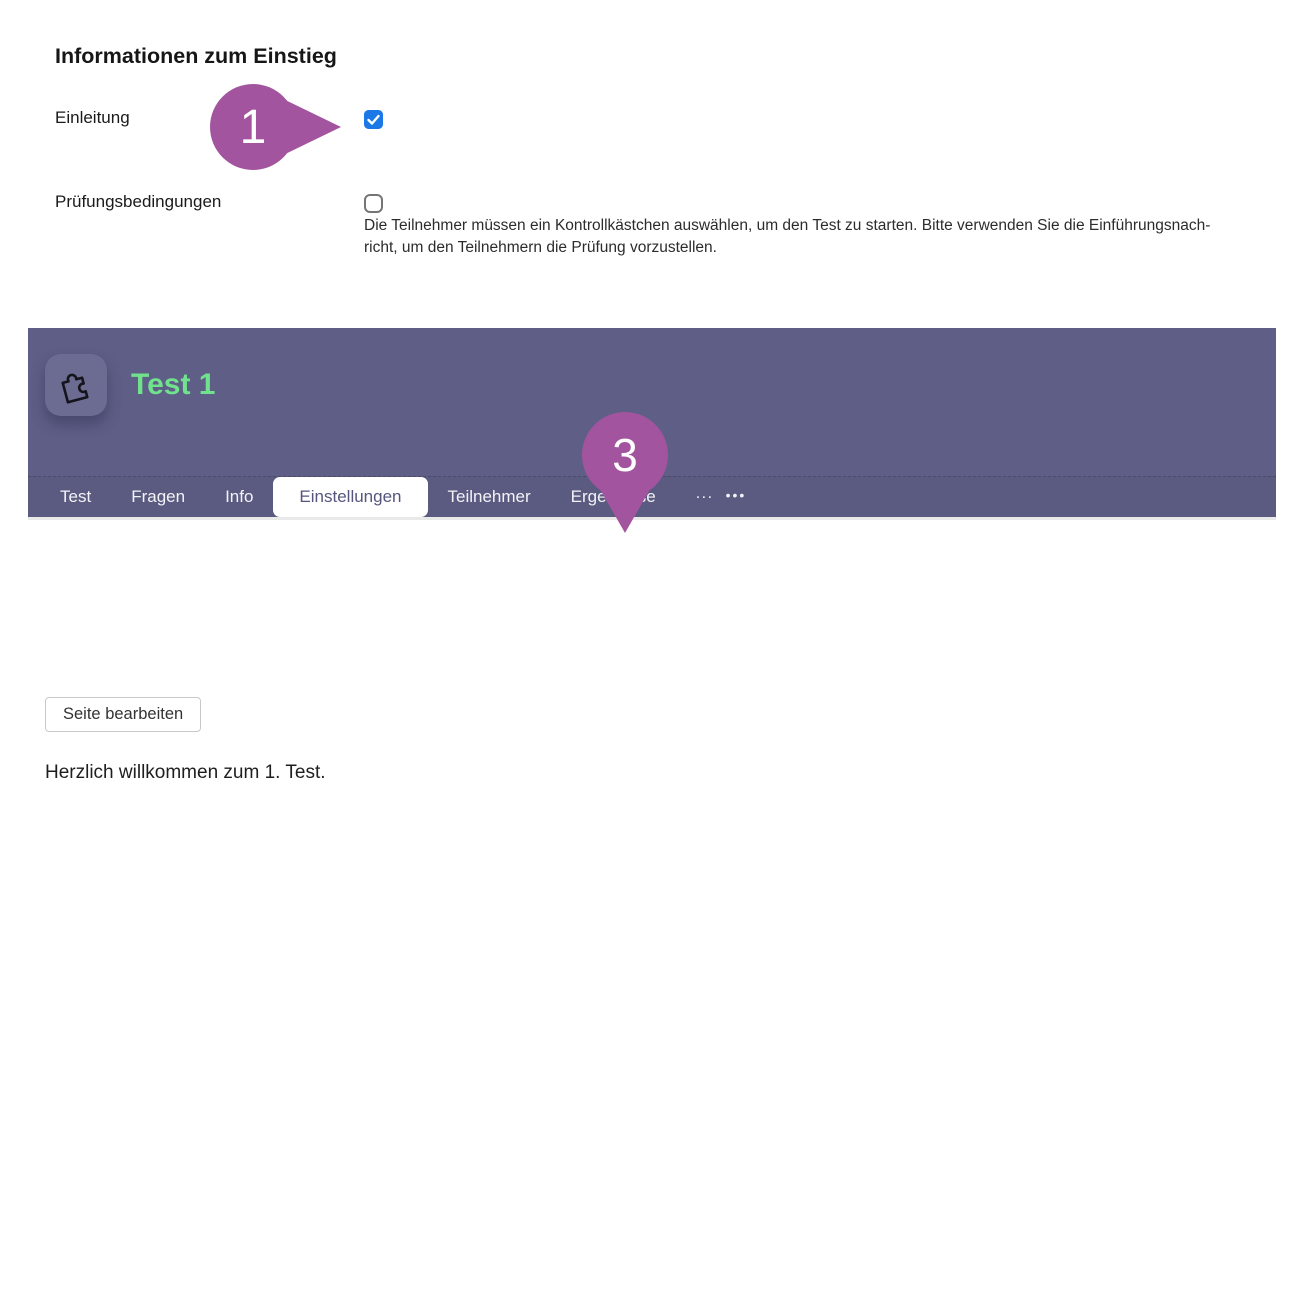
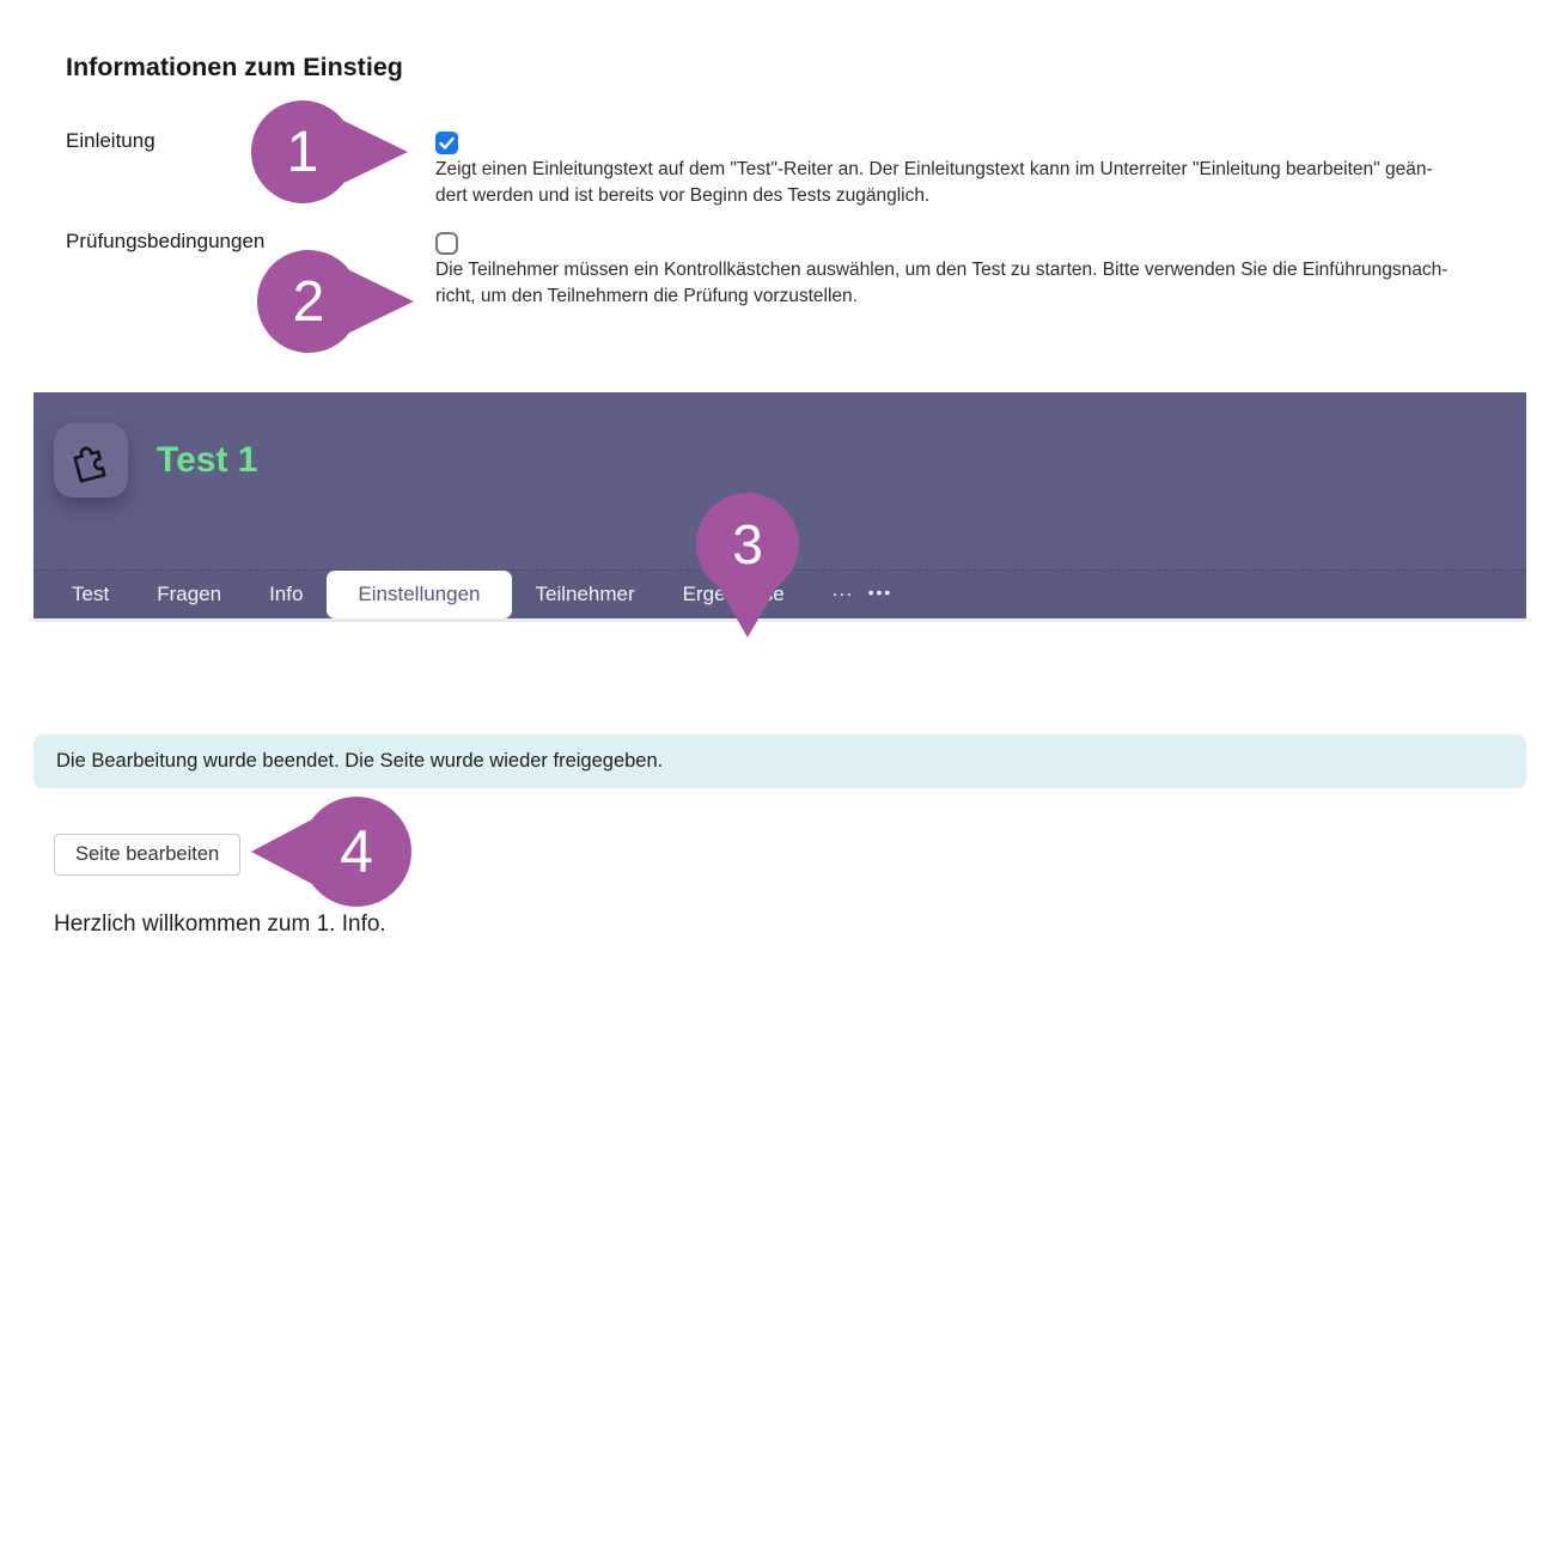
  Informationen zum Einstieg
  Einleitung
+ Zeigt einen Einleitungstext auf dem "Test"-Reiter an. Der Einleitungstext kann im Unterreiter "Einleitung bearbeiten" geän-
+ dert werden und ist bereits vor Beginn des Tests zugänglich.
  Prüfungsbedingungen
  Die Teilnehmer müssen ein Kontrollkästchen auswählen, um den Test zu starten. Bitte verwenden Sie die Einführungsnach-
  richt, um den Teilnehmern die Prüfung vorzustellen.
  1
+ 2
  Test 1
  Test
  Fragen
  Info
  Einstellungen
  Teilnehmer
  ...
  •••
  3
+ Die Bearbeitung wurde beendet. Die Seite wurde wieder freigegeben.
  Seite bearbeiten
+ 4
- Herzlich willkommen zum 1. Test.
+ Herzlich willkommen zum 1. Info.
